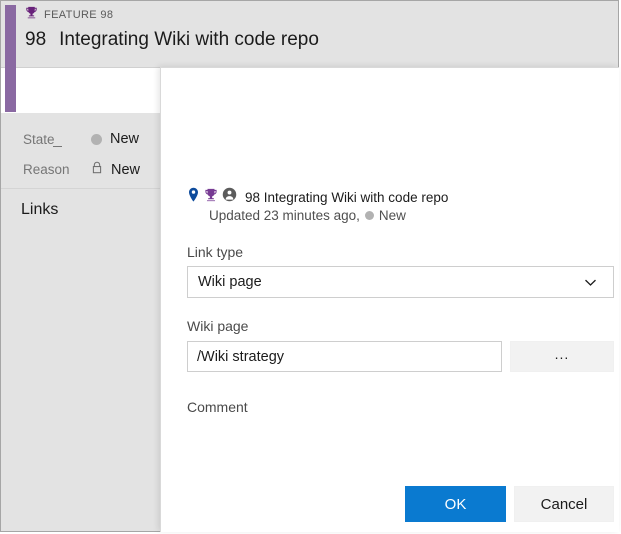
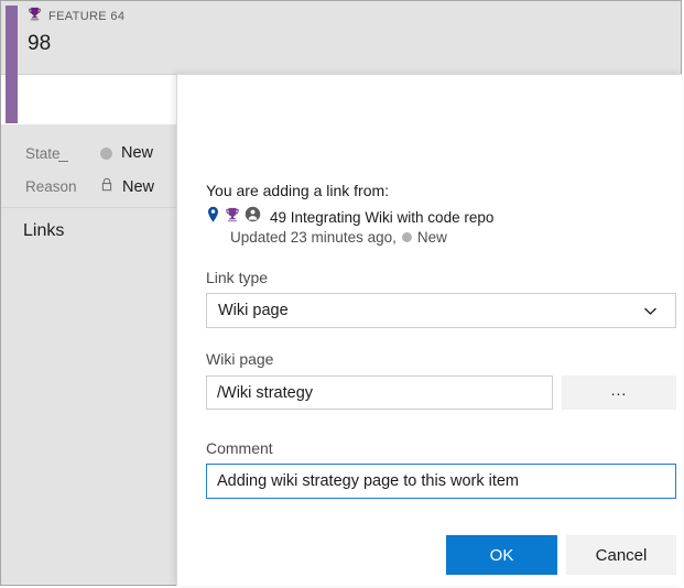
- FEATURE 98
+ FEATURE 64
  98
- Integrating Wiki with code repo
  State
  New
  Reason
  New
  Links
+ You are adding a link from:
- 98 Integrating Wiki with code repo
+ 49 Integrating Wiki with code repo
  Updated 23 minutes ago,
  New
  Link type
  Wiki page
  Wiki page
  /Wiki strategy
  ...
  Comment
+ Adding wiki strategy page to this work item
  OK
  Cancel
